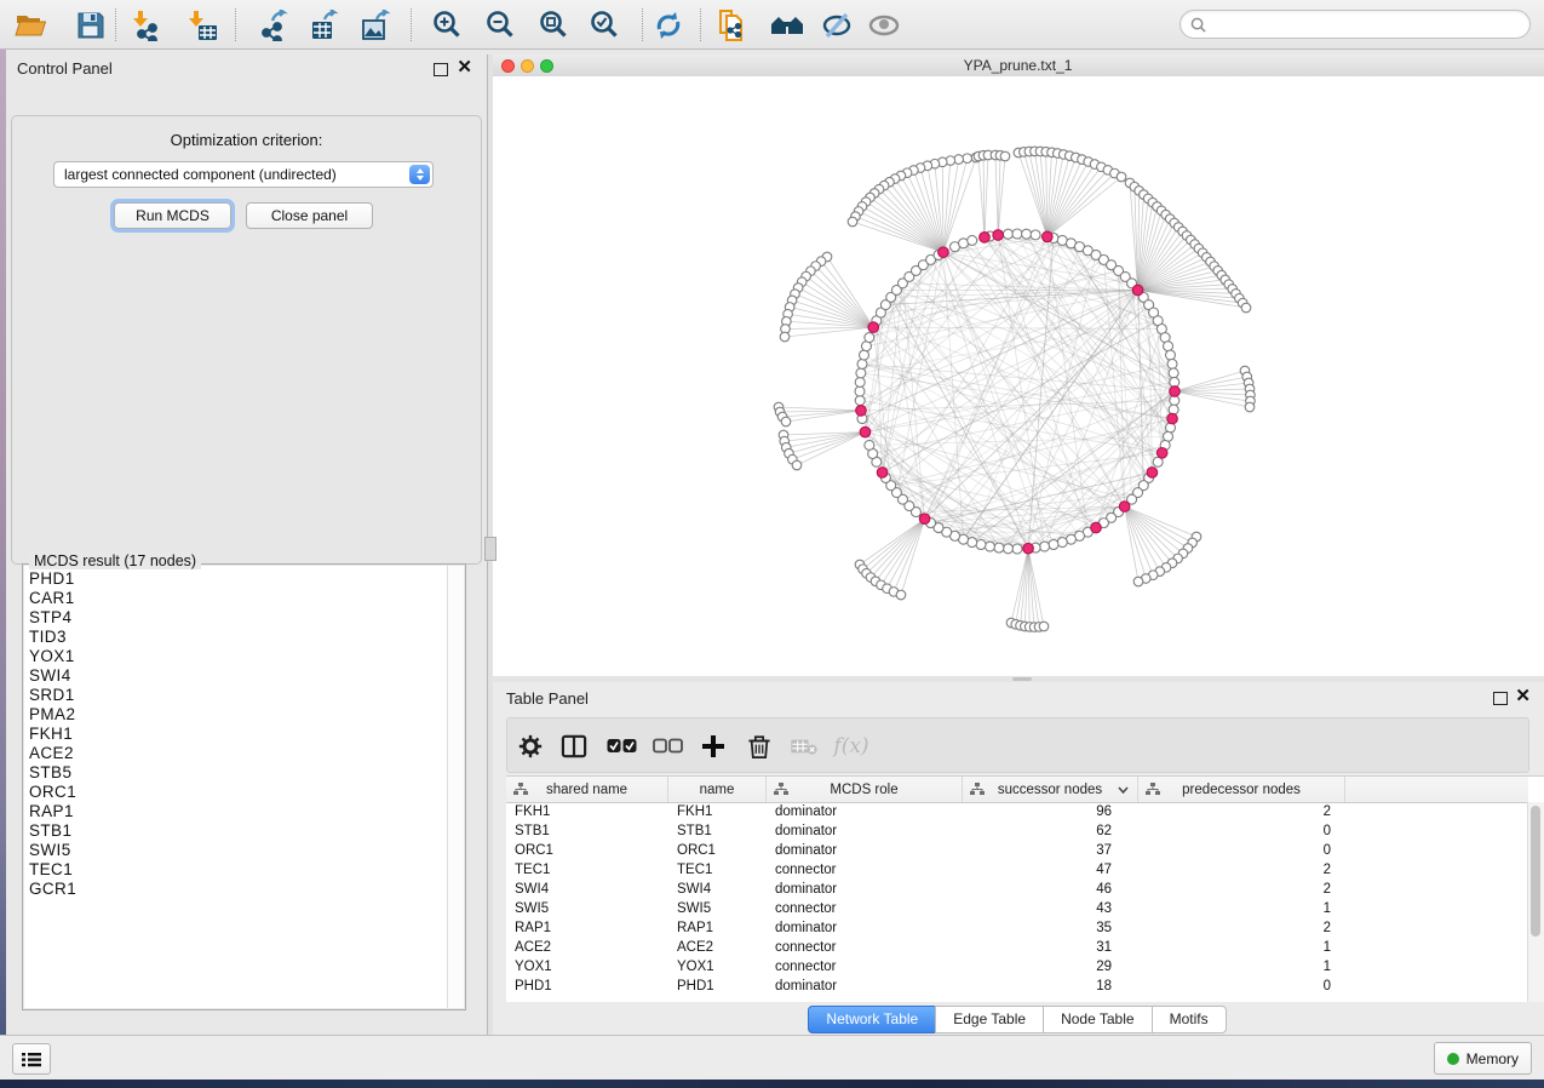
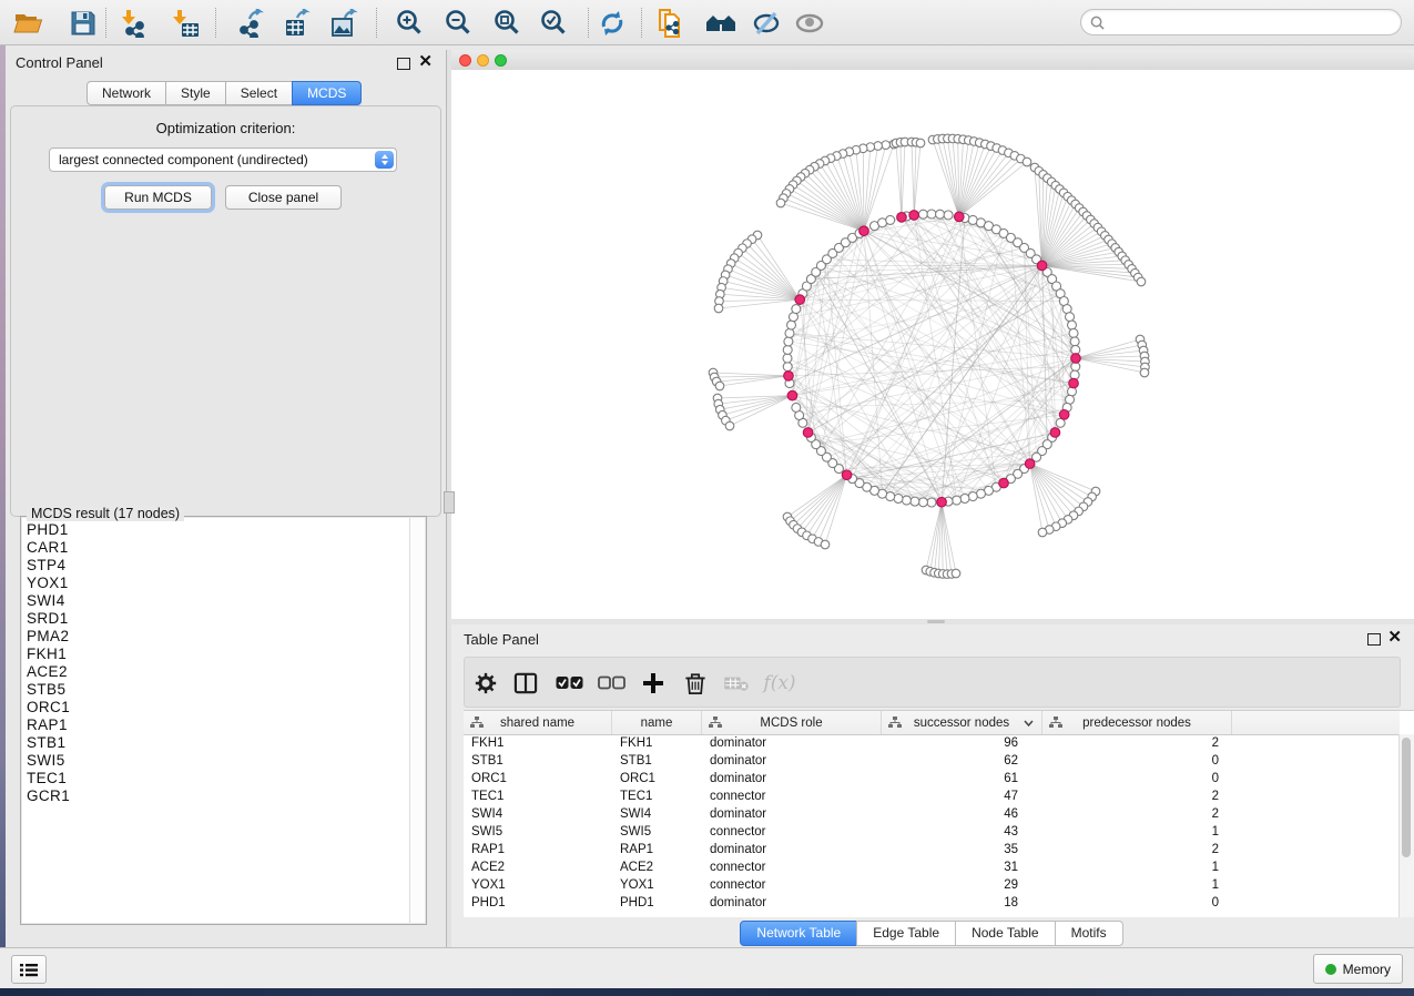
  Control Panel
  ✕
+ Network
+ Style
+ Select
+ MCDS
  Optimization criterion:
  largest connected component (undirected)
  Run MCDS
  Close panel
  MCDS result (17 nodes)
  PHD1
  CAR1
  STP4
- TID3
  YOX1
  SWI4
  SRD1
  PMA2
  FKH1
  ACE2
  STB5
  ORC1
  RAP1
  STB1
  SWI5
  TEC1
  GCR1
- YPA_prune.txt_1
  Table Panel
  ✕
  f(x)
  shared name
  name
  MCDS role
  successor nodes
  predecessor nodes
  FKH1
  FKH1
  dominator
  96
  2
  STB1
  STB1
  dominator
  62
  0
  ORC1
  ORC1
  dominator
- 37
+ 61
  0
  TEC1
  TEC1
  connector
  47
  2
  SWI4
  SWI4
  dominator
  46
  2
  SWI5
  SWI5
  connector
  43
  1
  RAP1
  RAP1
  dominator
  35
  2
  ACE2
  ACE2
  connector
  31
  1
  YOX1
  YOX1
  connector
  29
  1
  PHD1
  PHD1
  dominator
  18
  0
  Network Table
  Edge Table
  Node Table
  Motifs
  Memory
